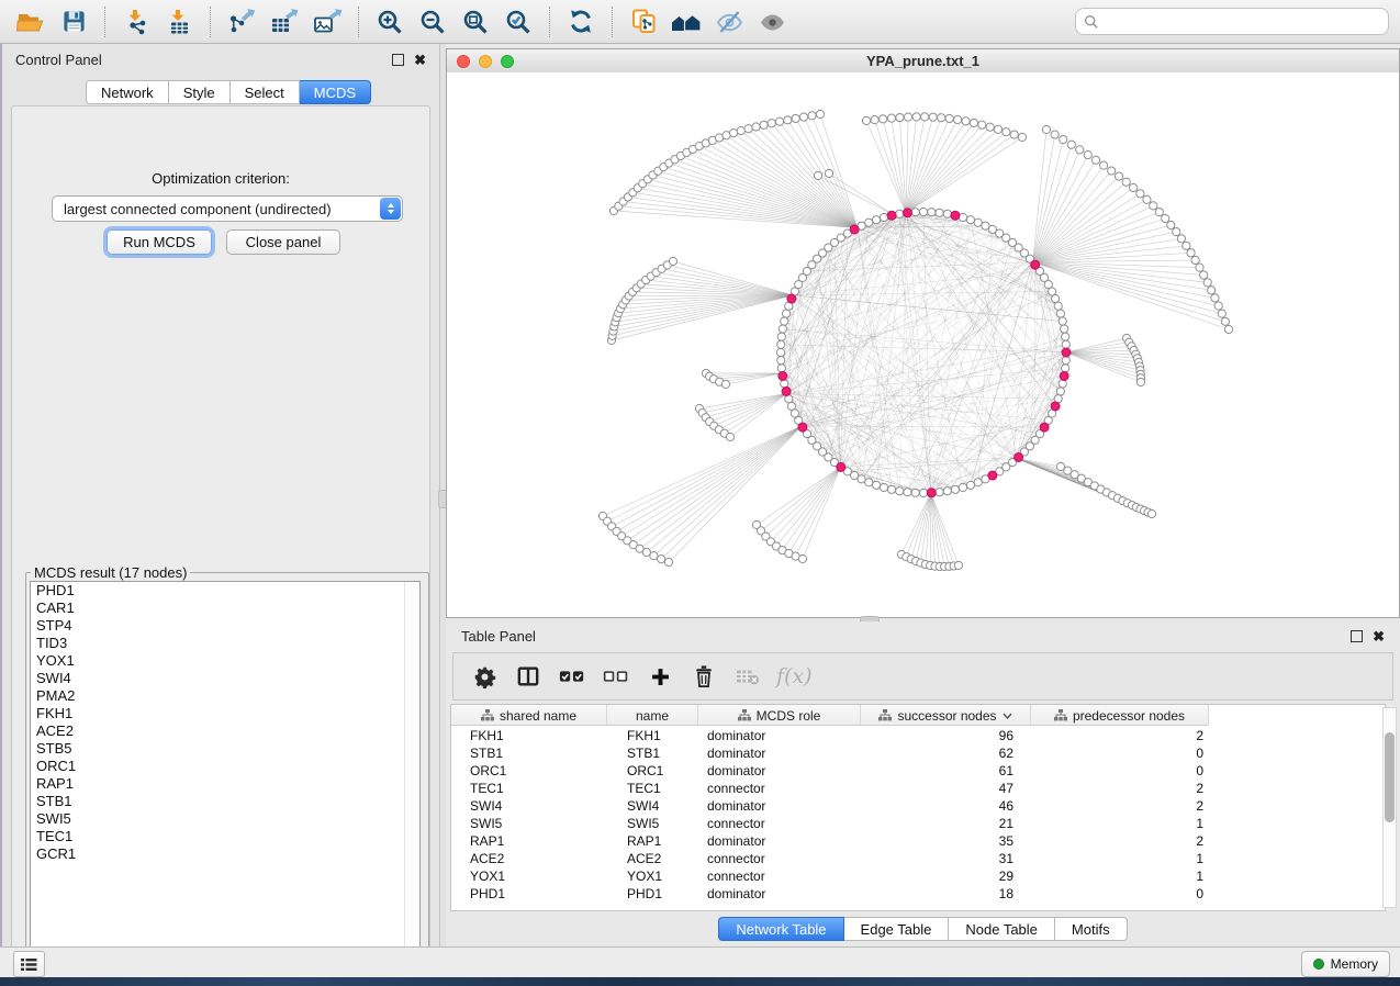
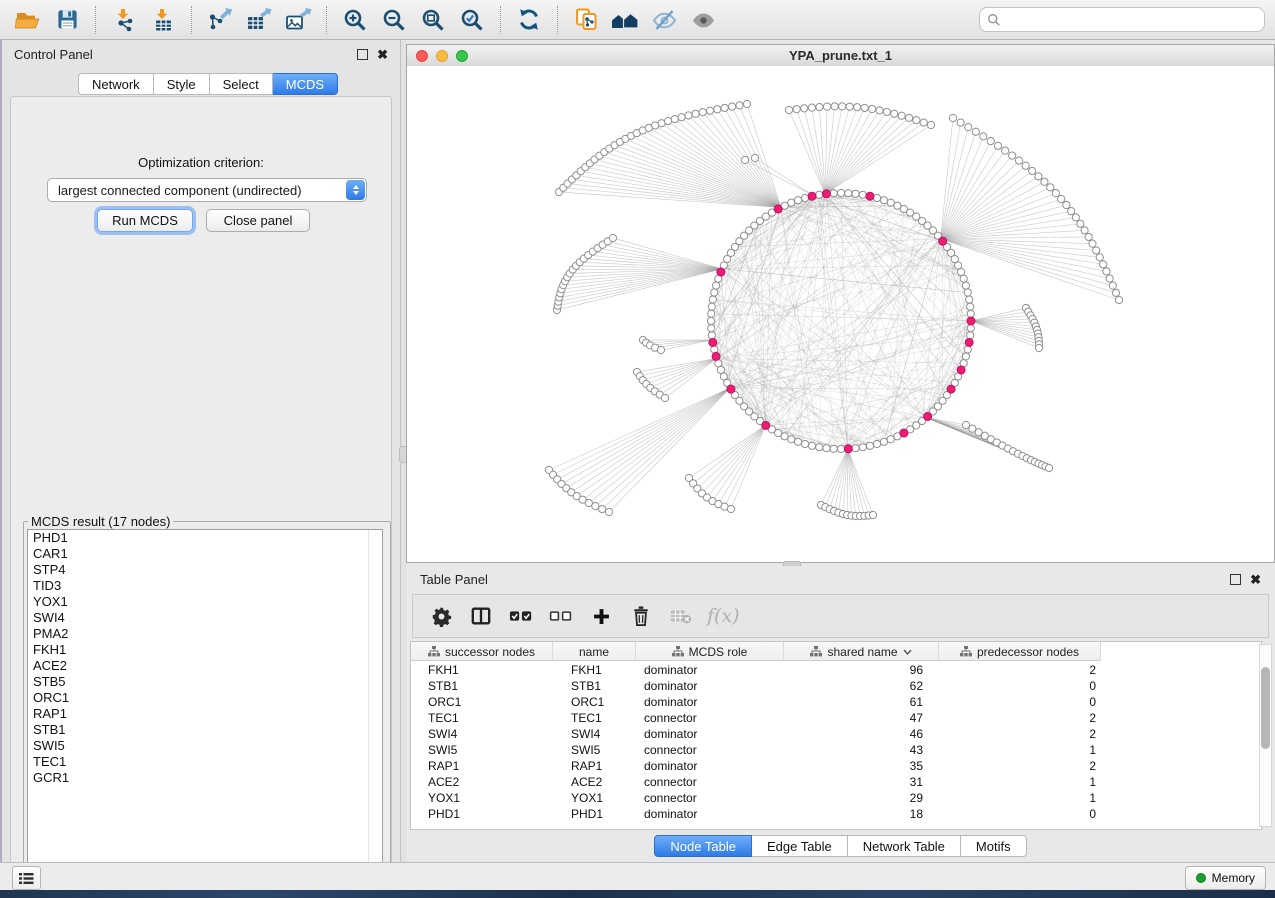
  Control Panel
  ✖
  Network
  Style
  Select
  MCDS
  Optimization criterion:
  largest connected component (undirected)
  Run MCDS
  Close panel
  MCDS result (17 nodes)
  PHD1
  CAR1
  STP4
  TID3
  YOX1
  SWI4
  PMA2
  FKH1
  ACE2
  STB5
  ORC1
  RAP1
  STB1
  SWI5
  TEC1
  GCR1
  YPA_prune.txt_1
  Table Panel
  ✖
  f(x)
- shared name
+ successor nodes
  name
  MCDS role
- successor nodes
+ shared name
  predecessor nodes
  FKH1
  FKH1
  dominator
  96
  2
  STB1
  STB1
  dominator
  62
  0
  ORC1
  ORC1
  dominator
  61
  0
  TEC1
  TEC1
  connector
  47
  2
  SWI4
  SWI4
  dominator
  46
  2
  SWI5
  SWI5
  connector
- 21
+ 43
  1
  RAP1
  RAP1
  dominator
  35
  2
  ACE2
  ACE2
  connector
  31
  1
  YOX1
  YOX1
  connector
  29
  1
  PHD1
  PHD1
  dominator
  18
  0
- Network Table
+ Node Table
  Edge Table
- Node Table
+ Network Table
  Motifs
  Memory
